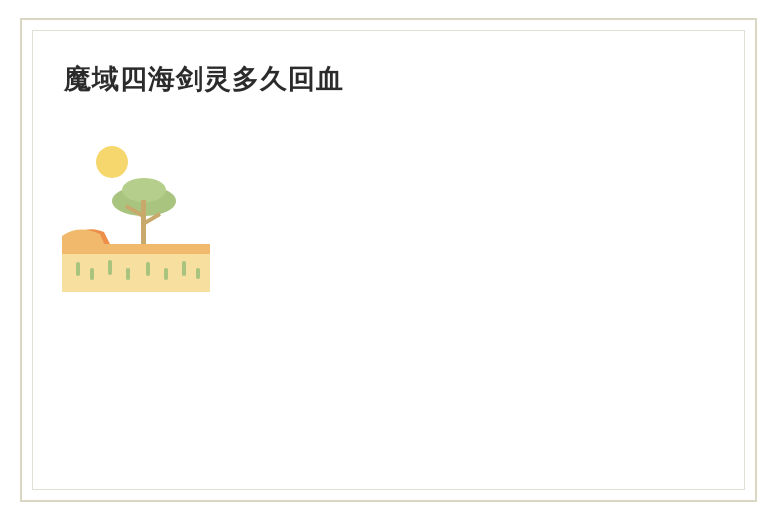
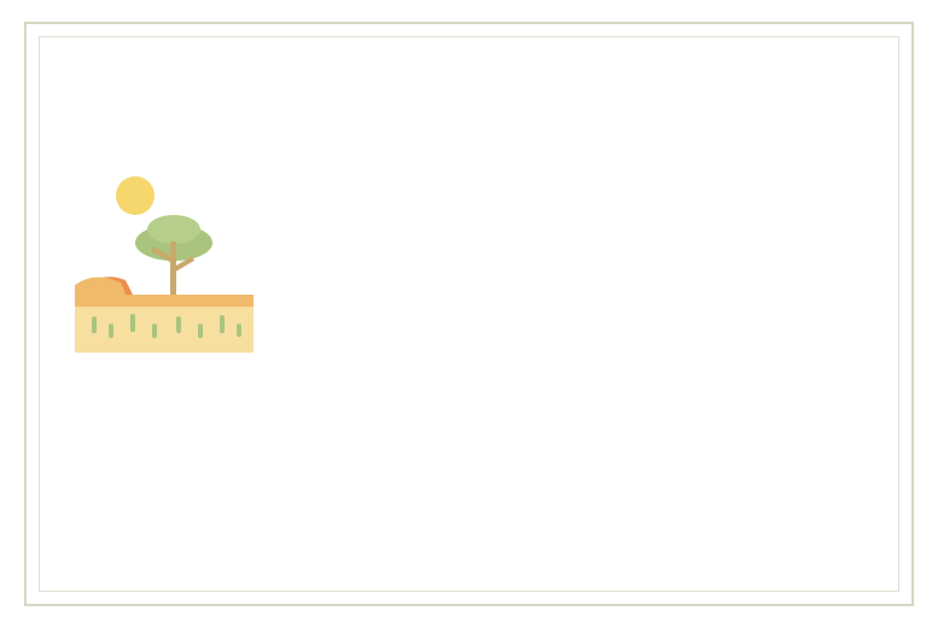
- 魔域四海剑灵多久回血
